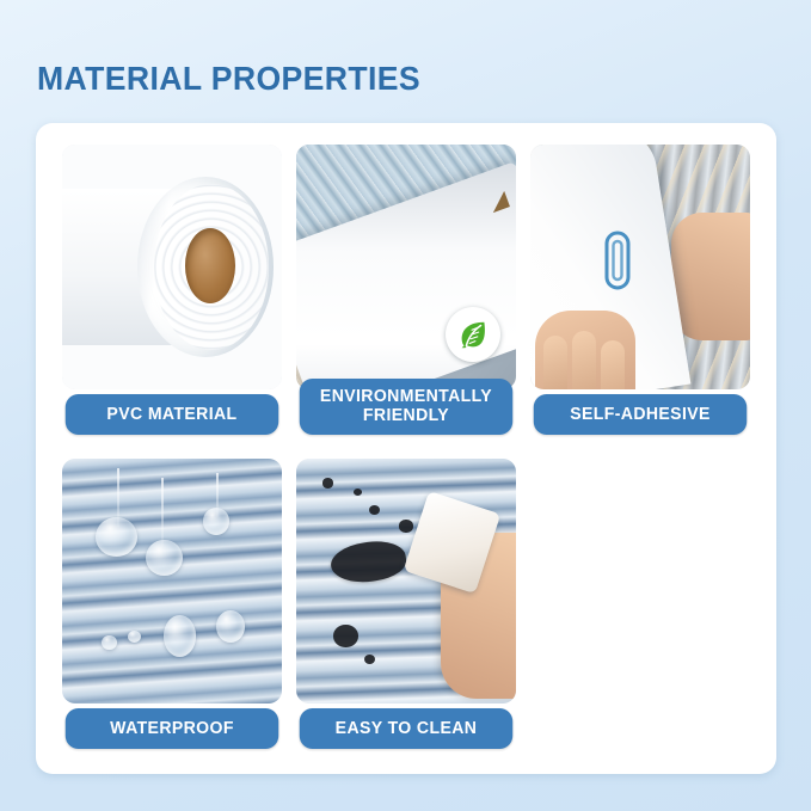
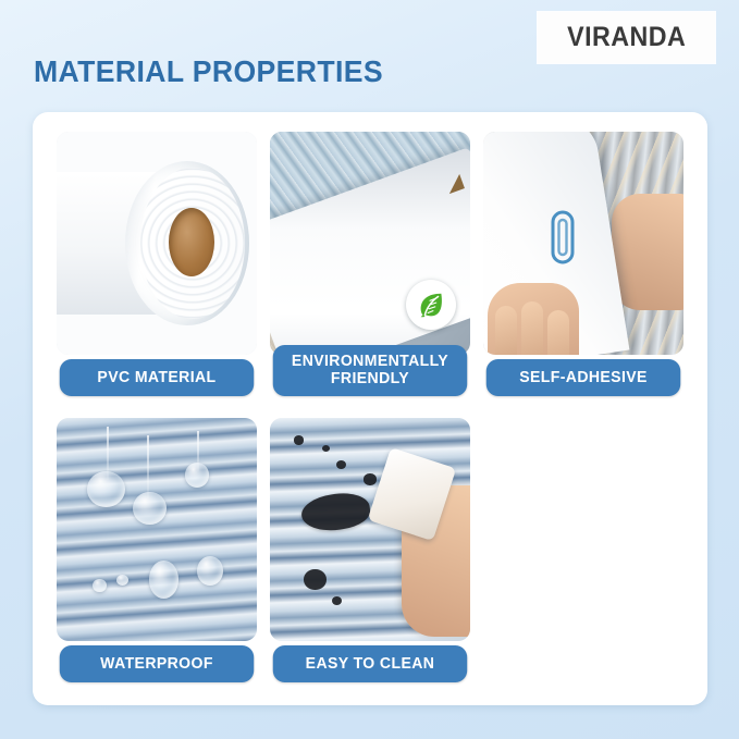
  MATERIAL PROPERTIES
+ VIRANDA
  PVC MATERIAL
  ENVIRONMENTALLY FRIENDLY
  SELF-ADHESIVE
  WATERPROOF
  EASY TO CLEAN
